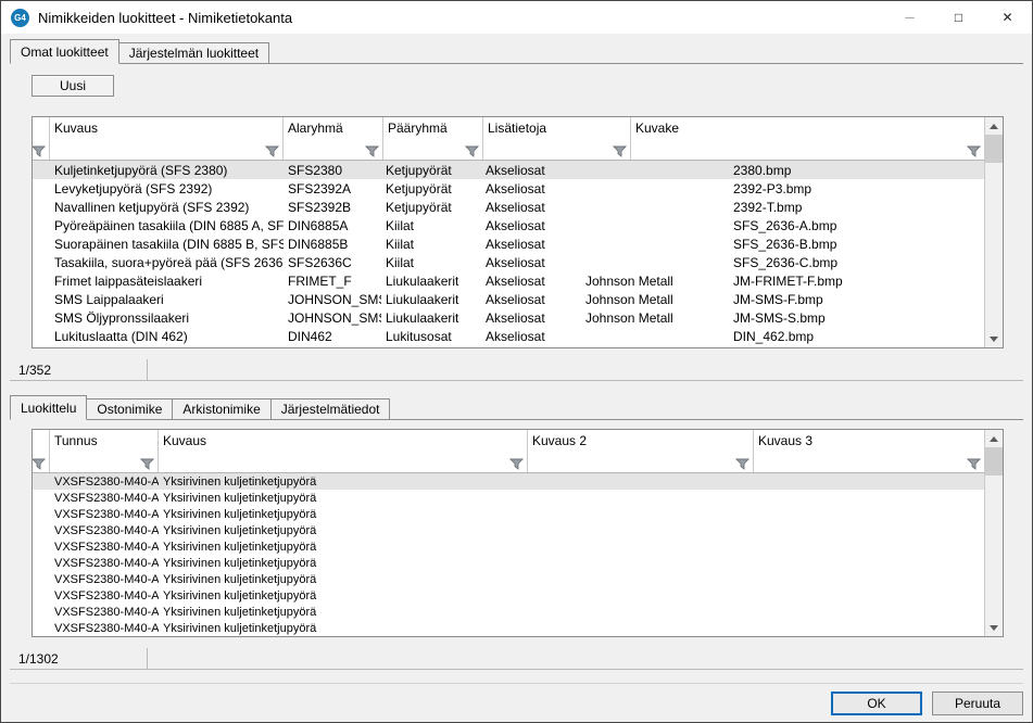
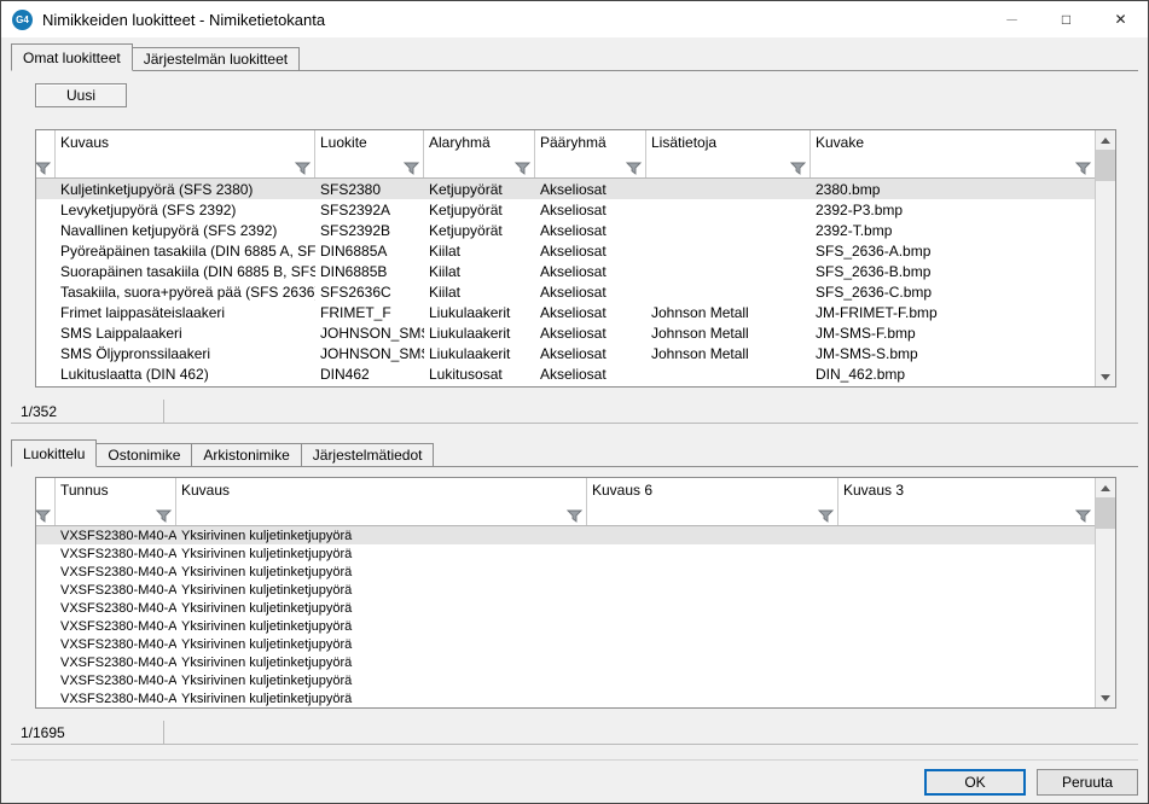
  G4
  Nimikkeiden luokitteet - Nimiketietokanta
  ─
  □
  ✕
  Omat luokitteet
  Järjestelmän luokitteet
  Uusi
  Kuvaus
+ Luokite
  Alaryhmä
  Pääryhmä
  Lisätietoja
  Kuvake
  Kuljetinketjupyörä (SFS 2380)
  SFS2380
  Ketjupyörät
  Akseliosat
  2380.bmp
  Levyketjupyörä (SFS 2392)
  SFS2392A
  Ketjupyörät
  Akseliosat
  2392-P3.bmp
  Navallinen ketjupyörä (SFS 2392)
  SFS2392B
  Ketjupyörät
  Akseliosat
  2392-T.bmp
  Pyöreäpäinen tasakiila (DIN 6885 A, SF
  DIN6885A
  Kiilat
  Akseliosat
  SFS_2636-A.bmp
  Suorapäinen tasakiila (DIN 6885 B, SFS
  DIN6885B
  Kiilat
  Akseliosat
  SFS_2636-B.bmp
  Tasakiila, suora+pyöreä pää (SFS 2636
  SFS2636C
  Kiilat
  Akseliosat
  SFS_2636-C.bmp
  Frimet laippasäteislaakeri
  FRIMET_F
  Liukulaakerit
  Akseliosat
  Johnson Metall
  JM-FRIMET-F.bmp
  SMS Laippalaakeri
  JOHNSON_SM
  Liukulaakerit
  Akseliosat
  Johnson Metall
  JM-SMS-F.bmp
  SMS Öljypronssilaakeri
  JOHNSON_SM
  Liukulaakerit
  Akseliosat
  Johnson Metall
  JM-SMS-S.bmp
  Lukituslaatta (DIN 462)
  DIN462
  Lukitusosat
  Akseliosat
  DIN_462.bmp
  1/352
  Luokittelu
  Ostonimike
  Arkistonimike
  Järjestelmätiedot
  Tunnus
  Kuvaus
- Kuvaus 2
+ Kuvaus 6
  Kuvaus 3
  VXSFS2380-M40-A
  Yksirivinen kuljetinketjupyörä
  VXSFS2380-M40-A
  Yksirivinen kuljetinketjupyörä
  VXSFS2380-M40-A
  Yksirivinen kuljetinketjupyörä
  VXSFS2380-M40-A
  Yksirivinen kuljetinketjupyörä
  VXSFS2380-M40-A
  Yksirivinen kuljetinketjupyörä
  VXSFS2380-M40-A
  Yksirivinen kuljetinketjupyörä
  VXSFS2380-M40-A
  Yksirivinen kuljetinketjupyörä
  VXSFS2380-M40-A
  Yksirivinen kuljetinketjupyörä
  VXSFS2380-M40-A
  Yksirivinen kuljetinketjupyörä
  VXSFS2380-M40-A
  Yksirivinen kuljetinketjupyörä
- 1/1302
+ 1/1695
  OK
  Peruuta
